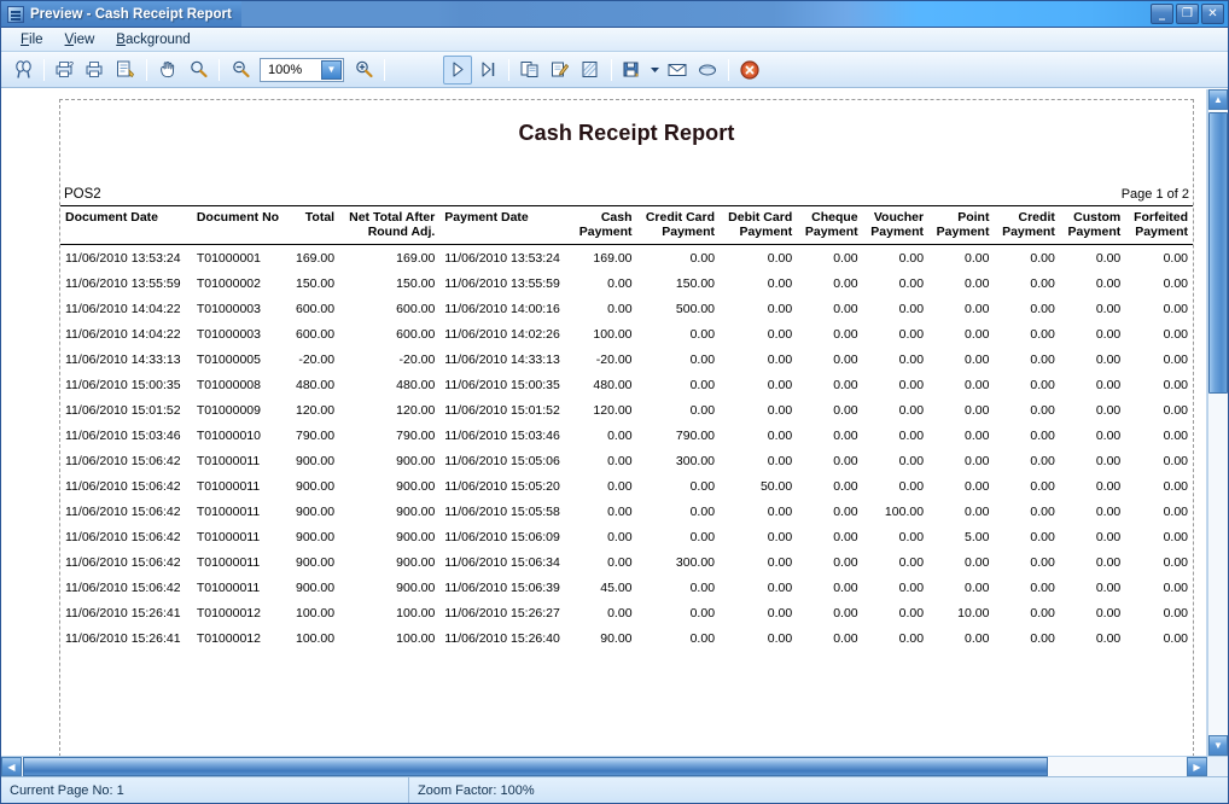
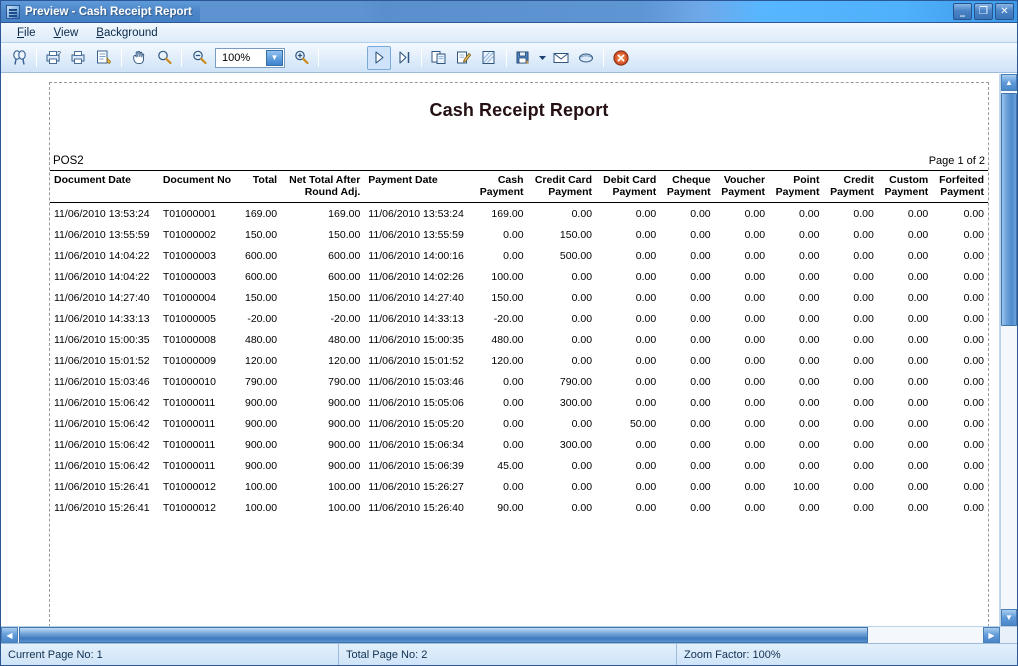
  Preview - Cash Receipt Report
  _
  ❐
  ✕
  File
  View
  Background
  100%
  ▼
  Cash Receipt Report
  POS2
  Page 1 of 2
  Document Date	Document No	Total	Net Total After Round Adj.	Payment Date	Cash Payment	Credit Card Payment	Debit Card Payment	Cheque Payment	Voucher Payment	Point Payment	Credit Payment	Custom Payment	Forfeited Payment
  11/06/2010 13:53:24	T01000001	169.00	169.00	11/06/2010 13:53:24	169.00	0.00	0.00	0.00	0.00	0.00	0.00	0.00	0.00
  11/06/2010 13:55:59	T01000002	150.00	150.00	11/06/2010 13:55:59	0.00	150.00	0.00	0.00	0.00	0.00	0.00	0.00	0.00
  11/06/2010 14:04:22	T01000003	600.00	600.00	11/06/2010 14:00:16	0.00	500.00	0.00	0.00	0.00	0.00	0.00	0.00	0.00
  11/06/2010 14:04:22	T01000003	600.00	600.00	11/06/2010 14:02:26	100.00	0.00	0.00	0.00	0.00	0.00	0.00	0.00	0.00
+ 11/06/2010 14:27:40	T01000004	150.00	150.00	11/06/2010 14:27:40	150.00	0.00	0.00	0.00	0.00	0.00	0.00	0.00	0.00
  11/06/2010 14:33:13	T01000005	-20.00	-20.00	11/06/2010 14:33:13	-20.00	0.00	0.00	0.00	0.00	0.00	0.00	0.00	0.00
  11/06/2010 15:00:35	T01000008	480.00	480.00	11/06/2010 15:00:35	480.00	0.00	0.00	0.00	0.00	0.00	0.00	0.00	0.00
  11/06/2010 15:01:52	T01000009	120.00	120.00	11/06/2010 15:01:52	120.00	0.00	0.00	0.00	0.00	0.00	0.00	0.00	0.00
  11/06/2010 15:03:46	T01000010	790.00	790.00	11/06/2010 15:03:46	0.00	790.00	0.00	0.00	0.00	0.00	0.00	0.00	0.00
  11/06/2010 15:06:42	T01000011	900.00	900.00	11/06/2010 15:05:06	0.00	300.00	0.00	0.00	0.00	0.00	0.00	0.00	0.00
  11/06/2010 15:06:42	T01000011	900.00	900.00	11/06/2010 15:05:20	0.00	0.00	50.00	0.00	0.00	0.00	0.00	0.00	0.00
- 11/06/2010 15:06:42	T01000011	900.00	900.00	11/06/2010 15:05:58	0.00	0.00	0.00	0.00	100.00	0.00	0.00	0.00	0.00
- 11/06/2010 15:06:42	T01000011	900.00	900.00	11/06/2010 15:06:09	0.00	0.00	0.00	0.00	0.00	5.00	0.00	0.00	0.00
  11/06/2010 15:06:42	T01000011	900.00	900.00	11/06/2010 15:06:34	0.00	300.00	0.00	0.00	0.00	0.00	0.00	0.00	0.00
  11/06/2010 15:06:42	T01000011	900.00	900.00	11/06/2010 15:06:39	45.00	0.00	0.00	0.00	0.00	0.00	0.00	0.00	0.00
  11/06/2010 15:26:41	T01000012	100.00	100.00	11/06/2010 15:26:27	0.00	0.00	0.00	0.00	0.00	10.00	0.00	0.00	0.00
  11/06/2010 15:26:41	T01000012	100.00	100.00	11/06/2010 15:26:40	90.00	0.00	0.00	0.00	0.00	0.00	0.00	0.00	0.00
  ▲
  ▼
  ◀
  ▶
  Current Page No: 1
+ Total Page No: 2
  Zoom Factor: 100%
